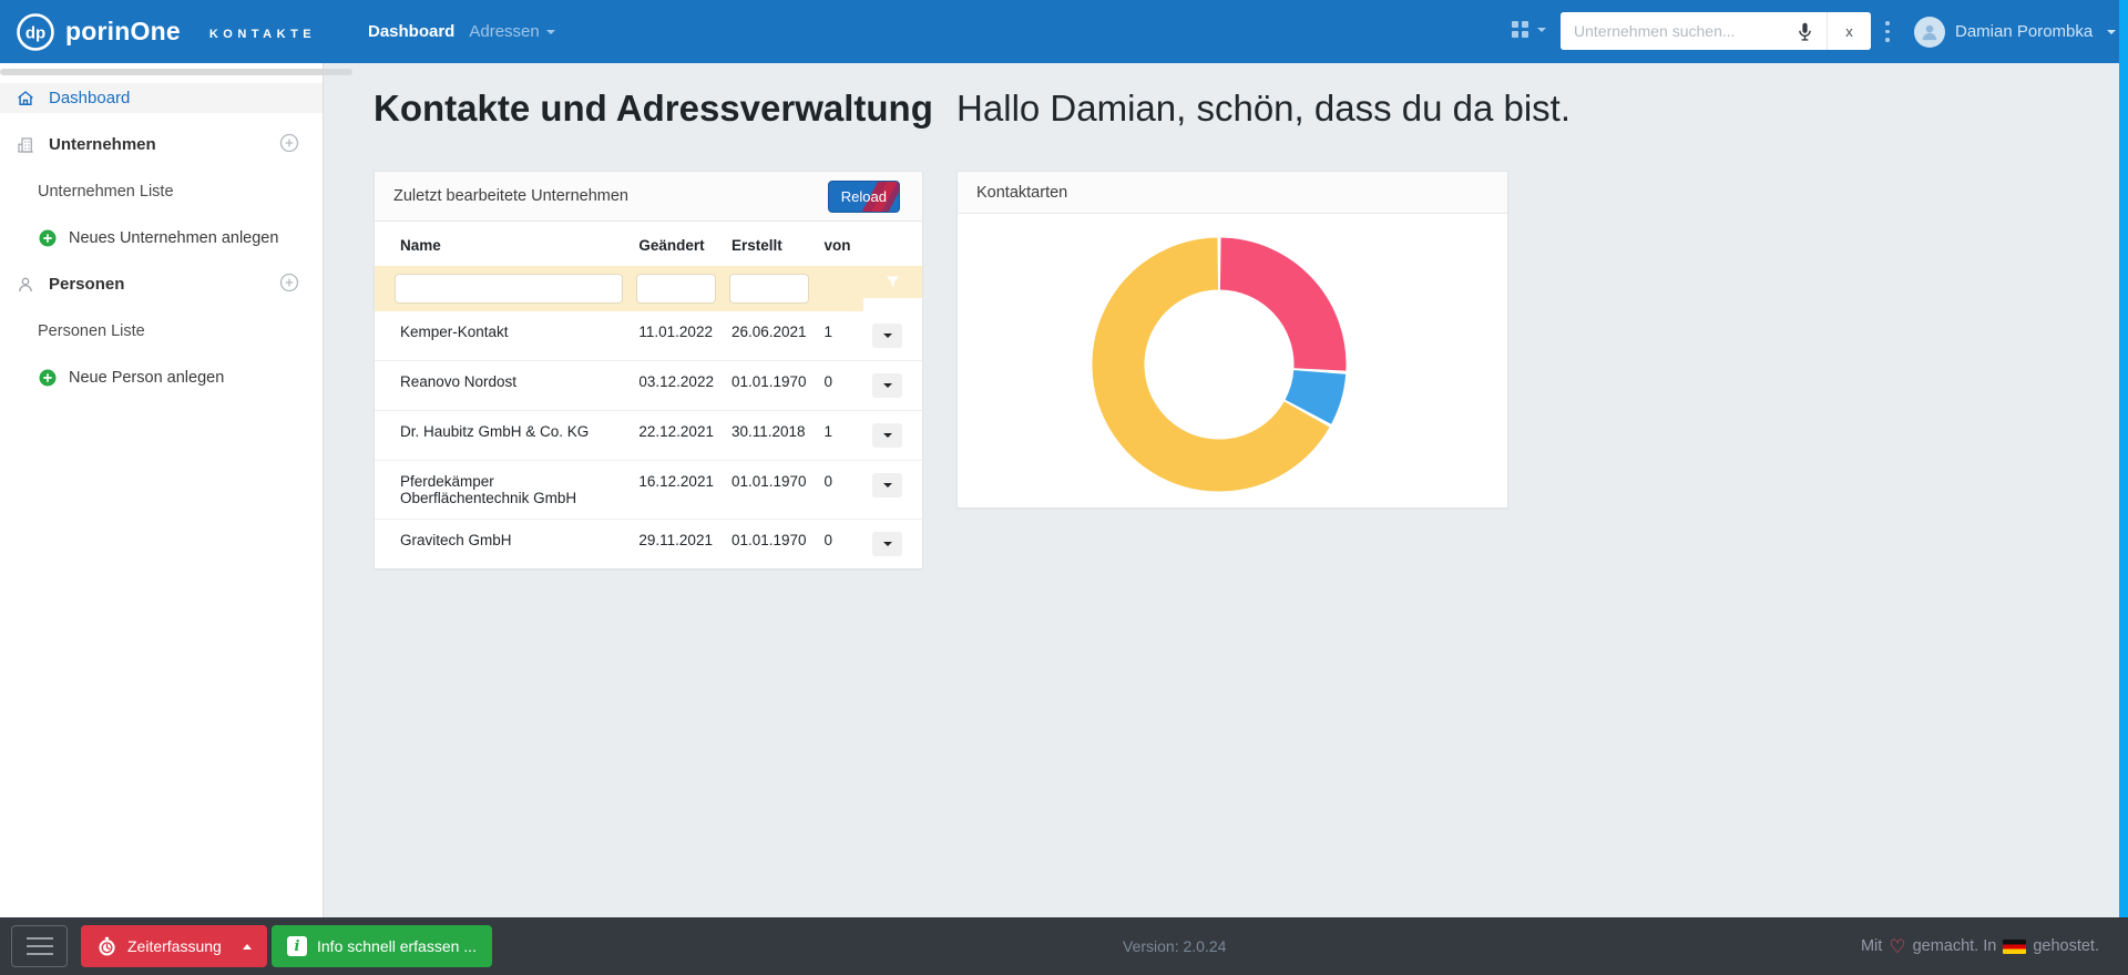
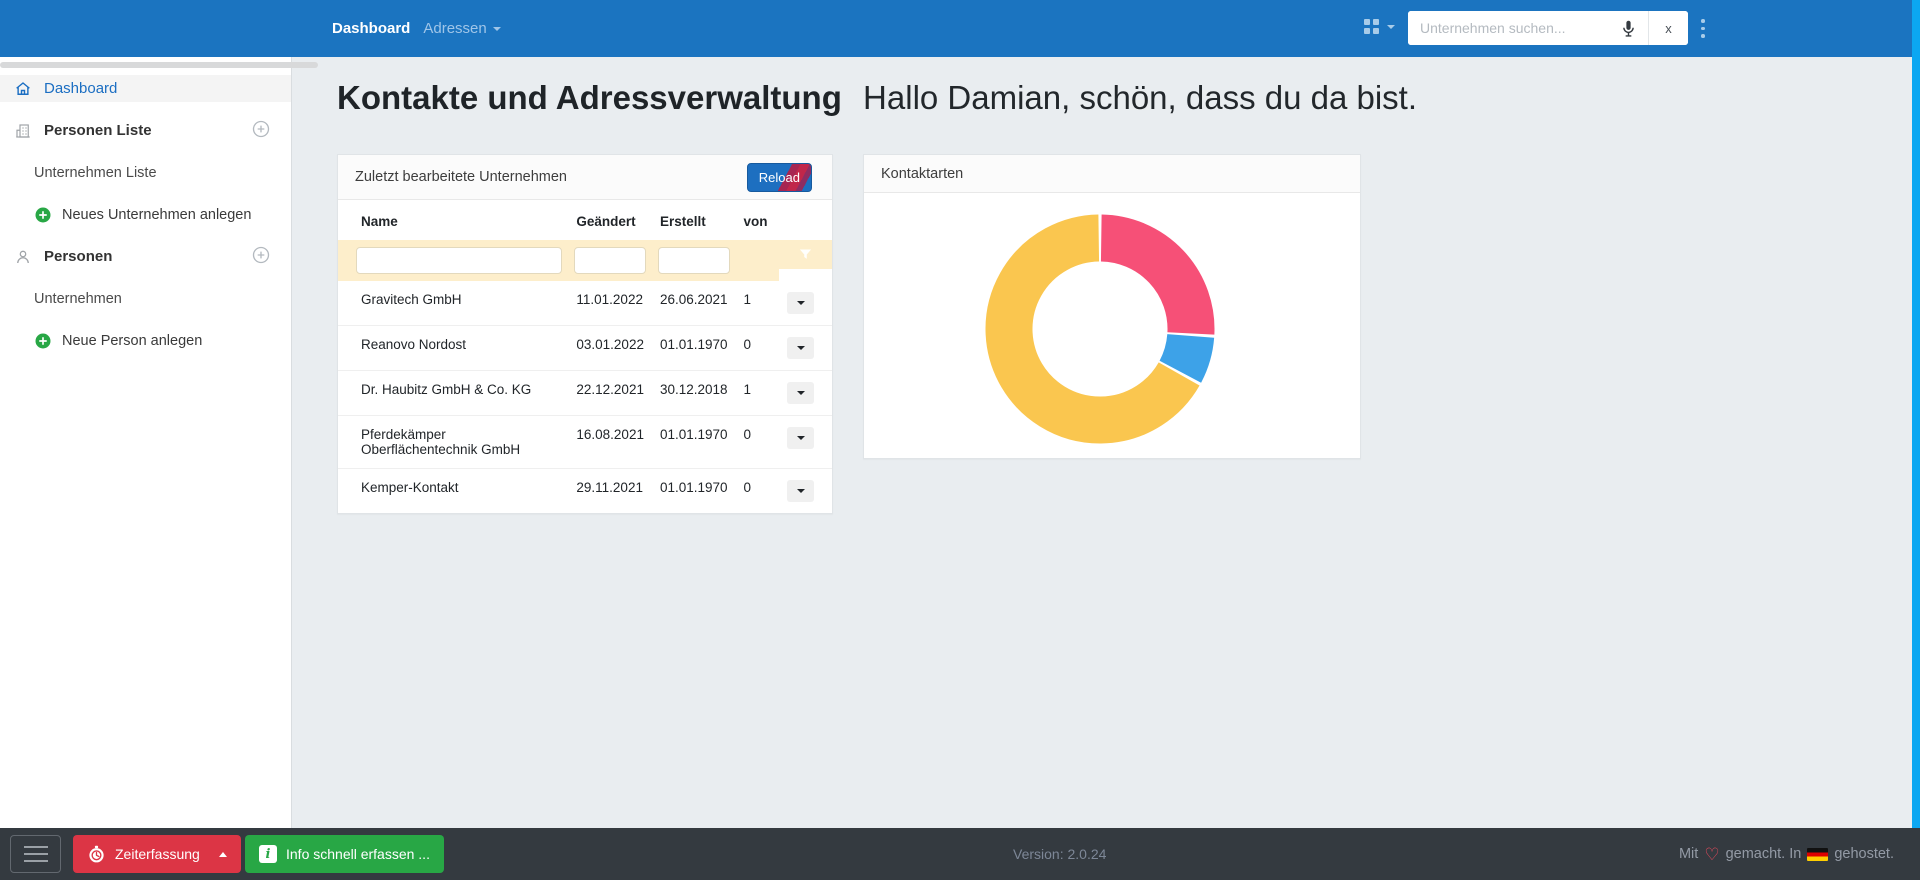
- dp
- porinOne
- KONTAKTE
  Dashboard
  Adressen
  Unternehmen suchen...
  x
- Damian Porombka
  Dashboard
- Unternehmen
+ Personen Liste
  Unternehmen Liste
  Neues Unternehmen anlegen
  Personen
- Personen Liste
+ Unternehmen
  Neue Person anlegen
  Kontakte und Adressverwaltung Hallo Damian, schön, dass du da bist.
  Zuletzt bearbeitete Unternehmen
  Reload
  Name	Geändert	Erstellt	von
- Kemper-Kontakt	11.01.2022	26.06.2021	1
+ Gravitech GmbH	11.01.2022	26.06.2021	1
- Reanovo Nordost	03.12.2022	01.01.1970	0
+ Reanovo Nordost	03.01.2022	01.01.1970	0
- Dr. Haubitz GmbH & Co. KG	22.12.2021	30.11.2018	1
+ Dr. Haubitz GmbH & Co. KG	22.12.2021	30.12.2018	1
- Pferdekämper Oberflächentechnik GmbH	16.12.2021	01.01.1970	0
+ Pferdekämper Oberflächentechnik GmbH	16.08.2021	01.01.1970	0
- Gravitech GmbH	29.11.2021	01.01.1970	0
+ Kemper-Kontakt	29.11.2021	01.01.1970	0
  Kontaktarten
  Zeiterfassung
  i
  Info schnell erfassen ...
  Version: 2.0.24
  Mit
  ♡
  gemacht. In
  gehostet.
